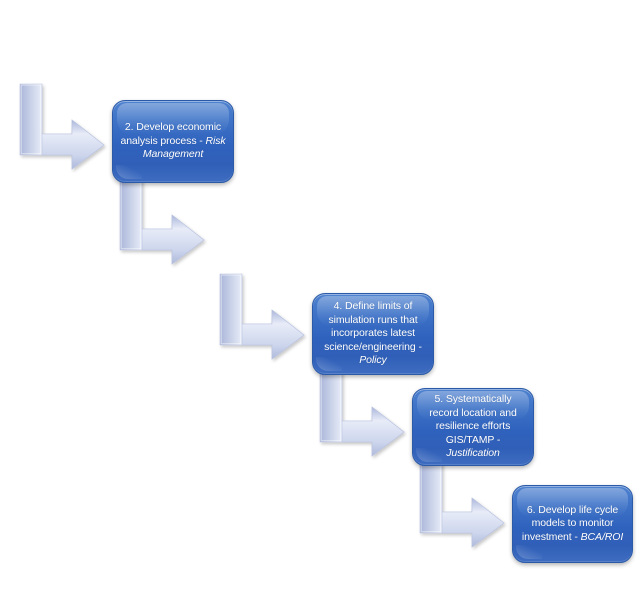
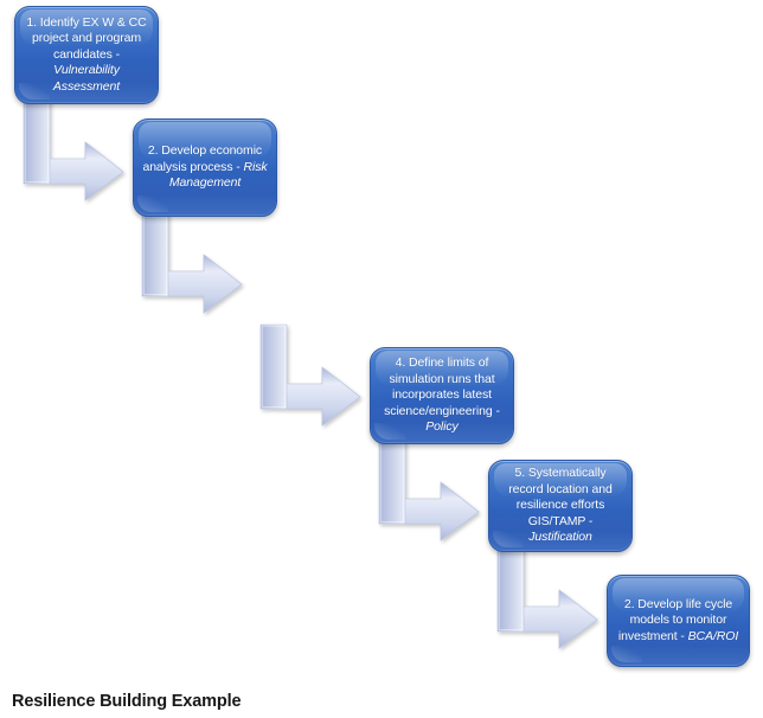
+ 1. Identify EX W & CC project and program candidates - Vulnerability Assessment
  2. Develop economic analysis process - Risk Management
  4. Define limits of simulation runs that incorporates latest science/engineering - Policy
  5. Systematically record location and resilience efforts GIS/TAMP - Justification
- 6. Develop life cycle models to monitor investment - BCA/ROI
+ 2. Develop life cycle models to monitor investment - BCA/ROI
+ Resilience Building Example
